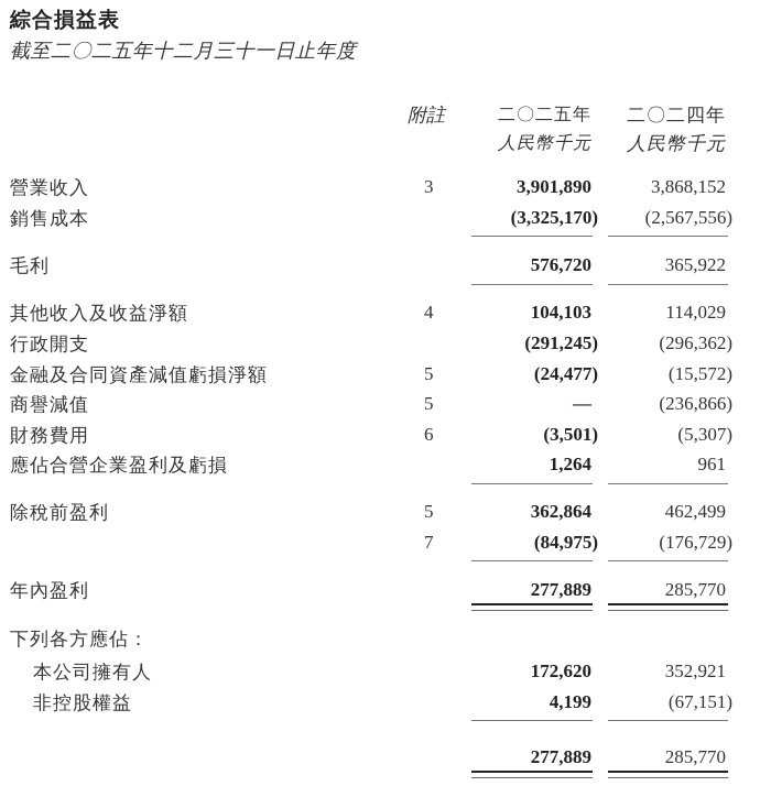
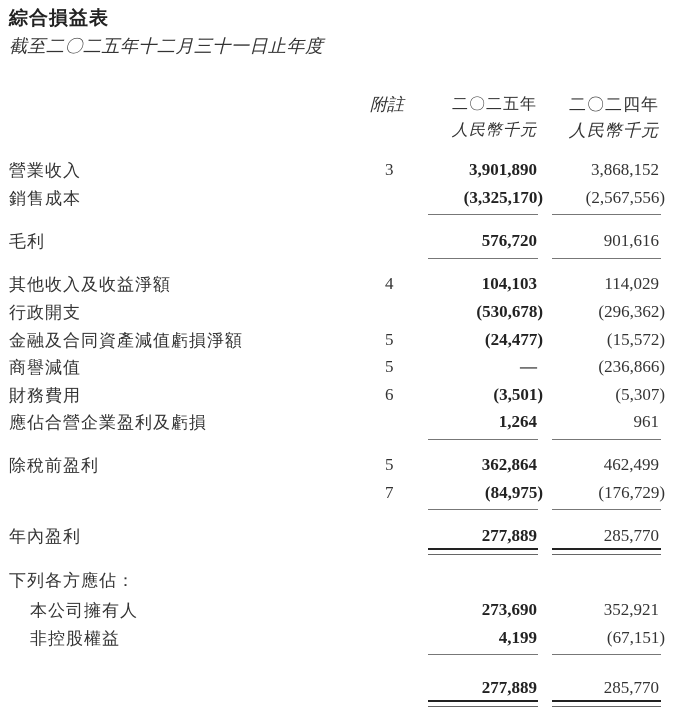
  綜合損益表
  截至二〇二五年十二月三十一日止年度
  附註
  二〇二五年
  二〇二四年
  人民幣千元
  人民幣千元
  營業收入
  3
  3,901,890
  3,868,152
  銷售成本
  (3,325,170)
  (2,567,556)
  毛利
  576,720
- 365,922
+ 901,616
  其他收入及收益淨額
  4
  104,103
  114,029
  行政開支
- (291,245)
+ (530,678)
  (296,362)
  金融及合同資產減值虧損淨額
  5
  (24,477)
  (15,572)
  商譽減值
  5
  —
  (236,866)
  財務費用
  6
  (3,501)
  (5,307)
  應佔合營企業盈利及虧損
  1,264
  961
  除稅前盈利
  5
  362,864
  462,499
  7
  (84,975)
  (176,729)
  年內盈利
  277,889
  285,770
  下列各方應佔：
  本公司擁有人
- 172,620
+ 273,690
  352,921
  非控股權益
  4,199
  (67,151)
  277,889
  285,770
